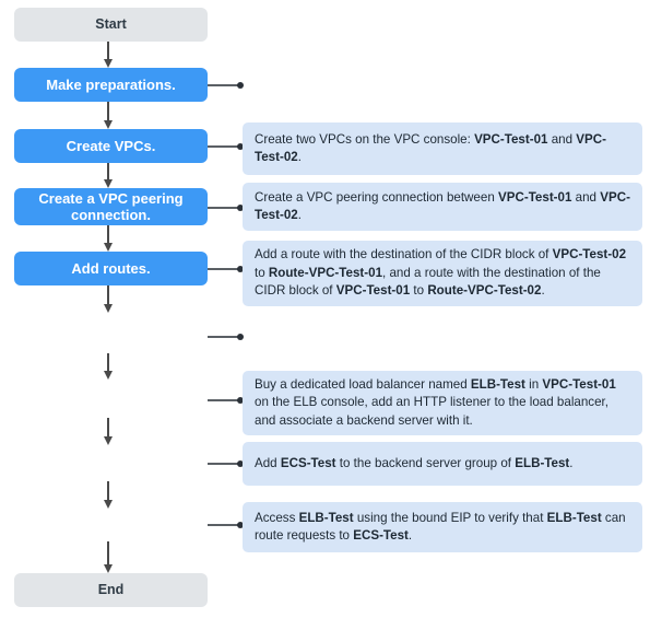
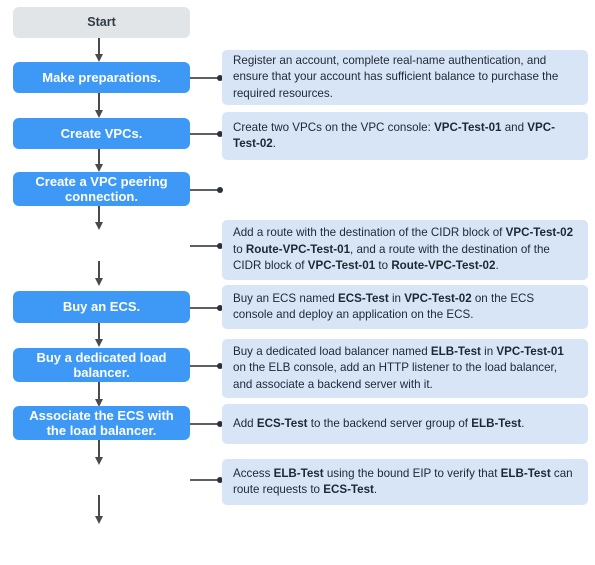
  Start
  Make preparations.
+ Register an account, complete real-name authentication, and ensure that your account has sufficient balance to purchase the required resources.
  Create VPCs.
  Create two VPCs on the VPC console: VPC-Test-01 and VPC-Test-02.
  Create a VPC peering connection.
- Create a VPC peering connection between VPC-Test-01 and VPC-Test-02.
- Add routes.
  Add a route with the destination of the CIDR block of VPC-Test-02 to Route-VPC-Test-01, and a route with the destination of the CIDR block of VPC-Test-01 to Route-VPC-Test-02.
+ Buy an ECS.
+ Buy an ECS named ECS-Test in VPC-Test-02 on the ECS console and deploy an application on the ECS.
+ Buy a dedicated load balancer.
  Buy a dedicated load balancer named ELB-Test in VPC-Test-01 on the ELB console, add an HTTP listener to the load balancer, and associate a backend server with it.
+ Associate the ECS with the load balancer.
  Add ECS-Test to the backend server group of ELB-Test.
  Access ELB-Test using the bound EIP to verify that ELB-Test can route requests to ECS-Test.
- End
